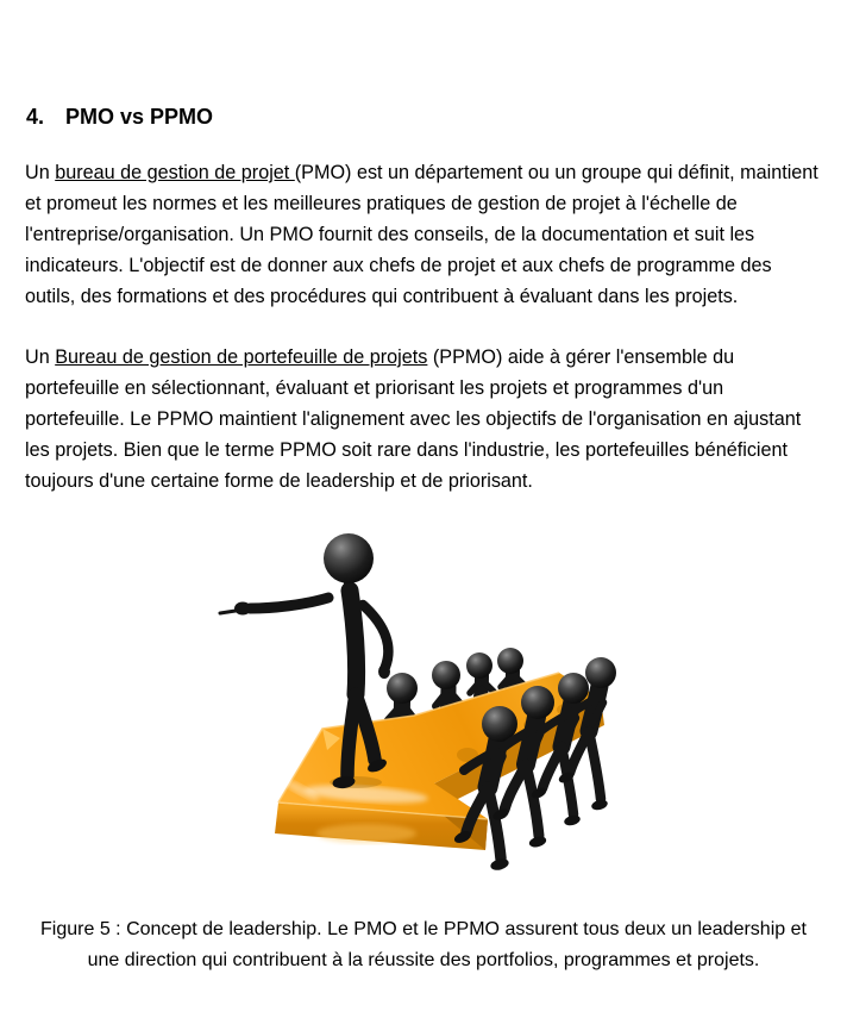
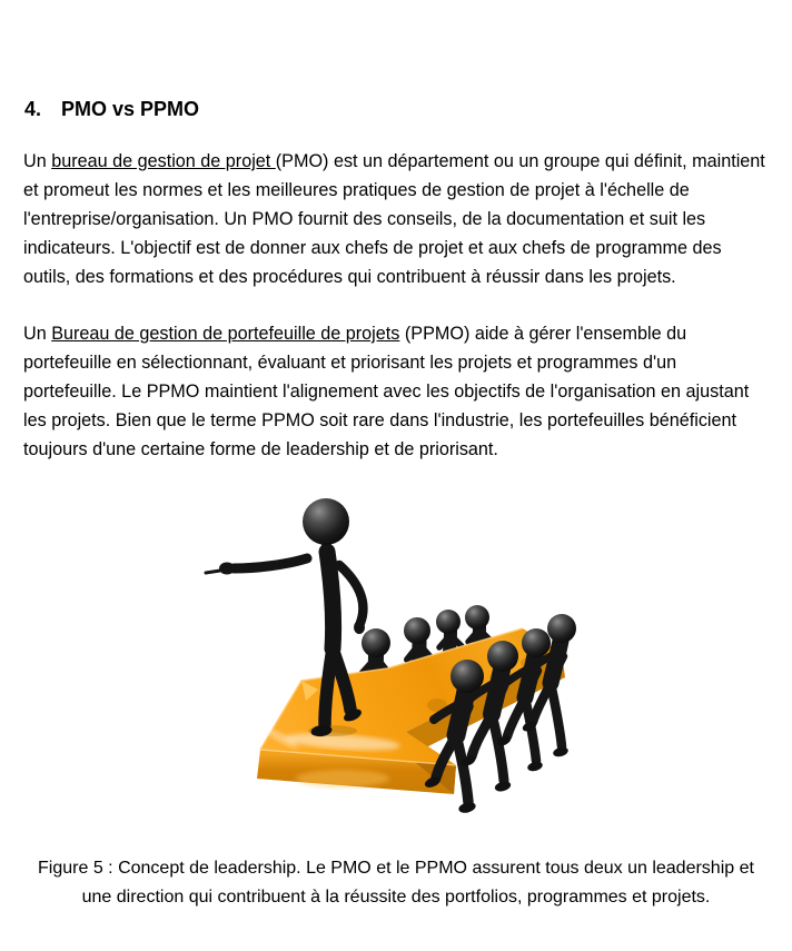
  4. PMO vs PPMO
- Un bureau de gestion de projet (PMO) est un département ou un groupe qui définit, maintient et promeut les normes et les meilleures pratiques de gestion de projet à l'échelle de l'entreprise/organisation. Un PMO fournit des conseils, de la documentation et suit les indicateurs. L'objectif est de donner aux chefs de projet et aux chefs de programme des outils, des formations et des procédures qui contribuent à évaluant dans les projets.
+ Un bureau de gestion de projet (PMO) est un département ou un groupe qui définit, maintient et promeut les normes et les meilleures pratiques de gestion de projet à l'échelle de l'entreprise/organisation. Un PMO fournit des conseils, de la documentation et suit les indicateurs. L'objectif est de donner aux chefs de projet et aux chefs de programme des outils, des formations et des procédures qui contribuent à réussir dans les projets.
  Un Bureau de gestion de portefeuille de projets (PPMO) aide à gérer l'ensemble du portefeuille en sélectionnant, évaluant et priorisant les projets et programmes d'un portefeuille. Le PPMO maintient l'alignement avec les objectifs de l'organisation en ajustant les projets. Bien que le terme PPMO soit rare dans l'industrie, les portefeuilles bénéficient toujours d'une certaine forme de leadership et de priorisant.
  Figure 5 : Concept de leadership. Le PMO et le PPMO assurent tous deux un leadership et une direction qui contribuent à la réussite des portfolios, programmes et projets.
